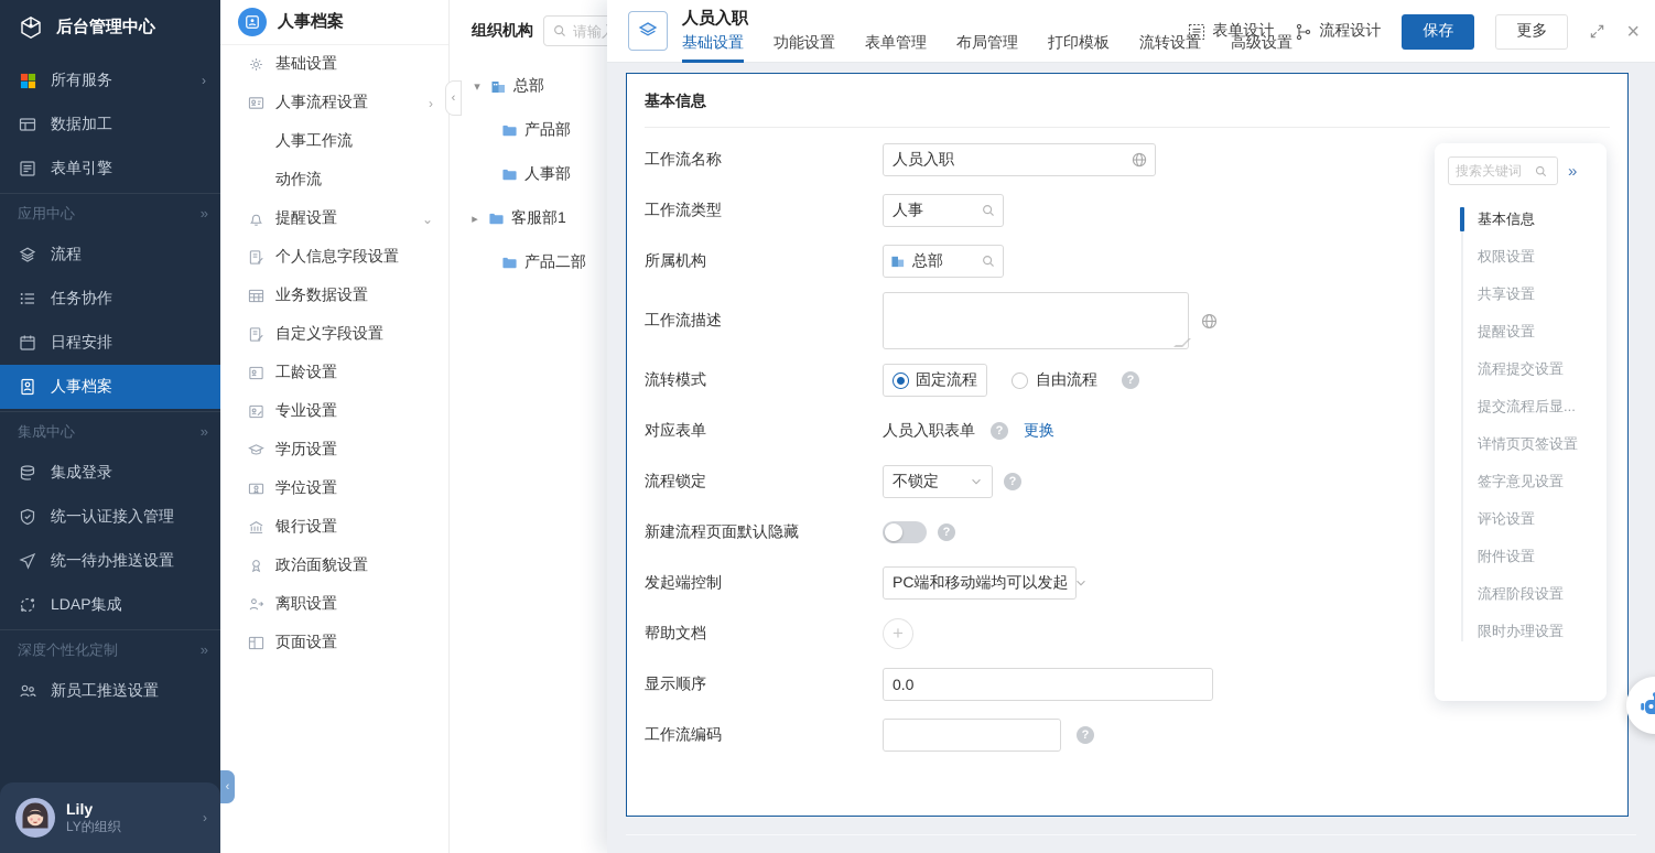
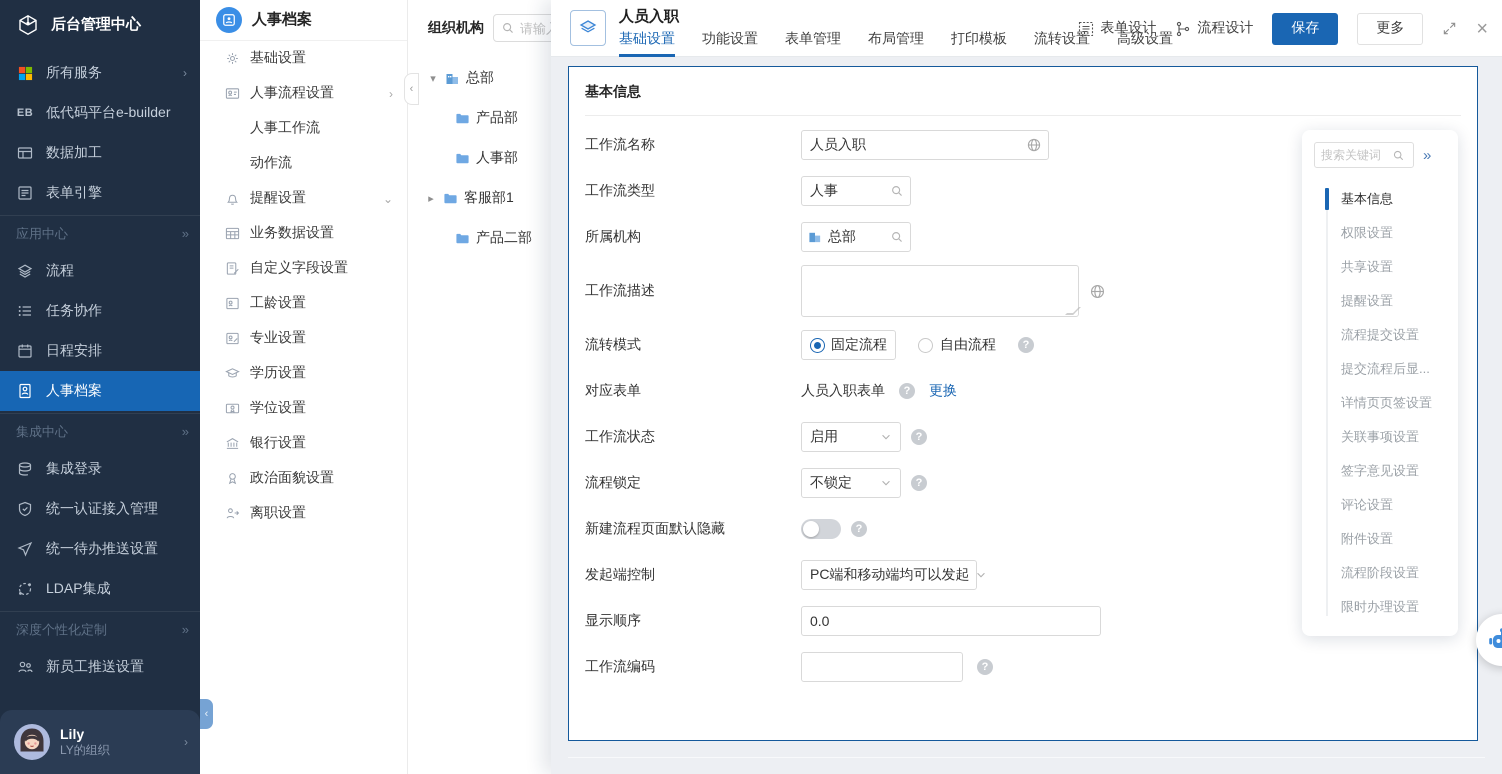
  后台管理中心
  所有服务
  ›
+ EB
+ 低代码平台e-builder
  数据加工
  表单引擎
  应用中心
  »
  流程
  任务协作
  日程安排
  人事档案
  集成中心
  »
  集成登录
  统一认证接入管理
  统一待办推送设置
  LDAP集成
  深度个性化定制
  »
  新员工推送设置
  Lily
  LY的组织
  ›
  ‹
  人事档案
  基础设置
  人事流程设置
  ›
  人事工作流
  动作流
  提醒设置
  ⌄
- 个人信息字段设置
  业务数据设置
  自定义字段设置
  工龄设置
  专业设置
  学历设置
  学位设置
  银行设置
  政治面貌设置
  离职设置
- 页面设置
  ‹
  组织机构
  ▾
  总部
  产品部
  人事部
  ▸
  客服部1
  产品二部
  人员入职
  基础设置
  功能设置
  表单管理
  布局管理
  打印模板
  流转设置
  高级设置
  表单设计
  流程设计
  保存
  更多
  ×
  基本信息
  工作流名称
  人员入职
  工作流类型
  人事
  所属机构
  总部
  工作流描述
  流转模式
  固定流程
  自由流程
  对应表单
  人员入职表单
  更换
+ 工作流状态
+ 启用
  流程锁定
  不锁定
  新建流程页面默认隐藏
  发起端控制
  PC端和移动端均可以发起
- 帮助文档
- +
  显示顺序
  0.0
  工作流编码
  搜索关键词
  »
  基本信息
  权限设置
  共享设置
  提醒设置
  流程提交设置
  提交流程后显...
  详情页页签设置
+ 关联事项设置
  签字意见设置
  评论设置
  附件设置
  流程阶段设置
  限时办理设置
